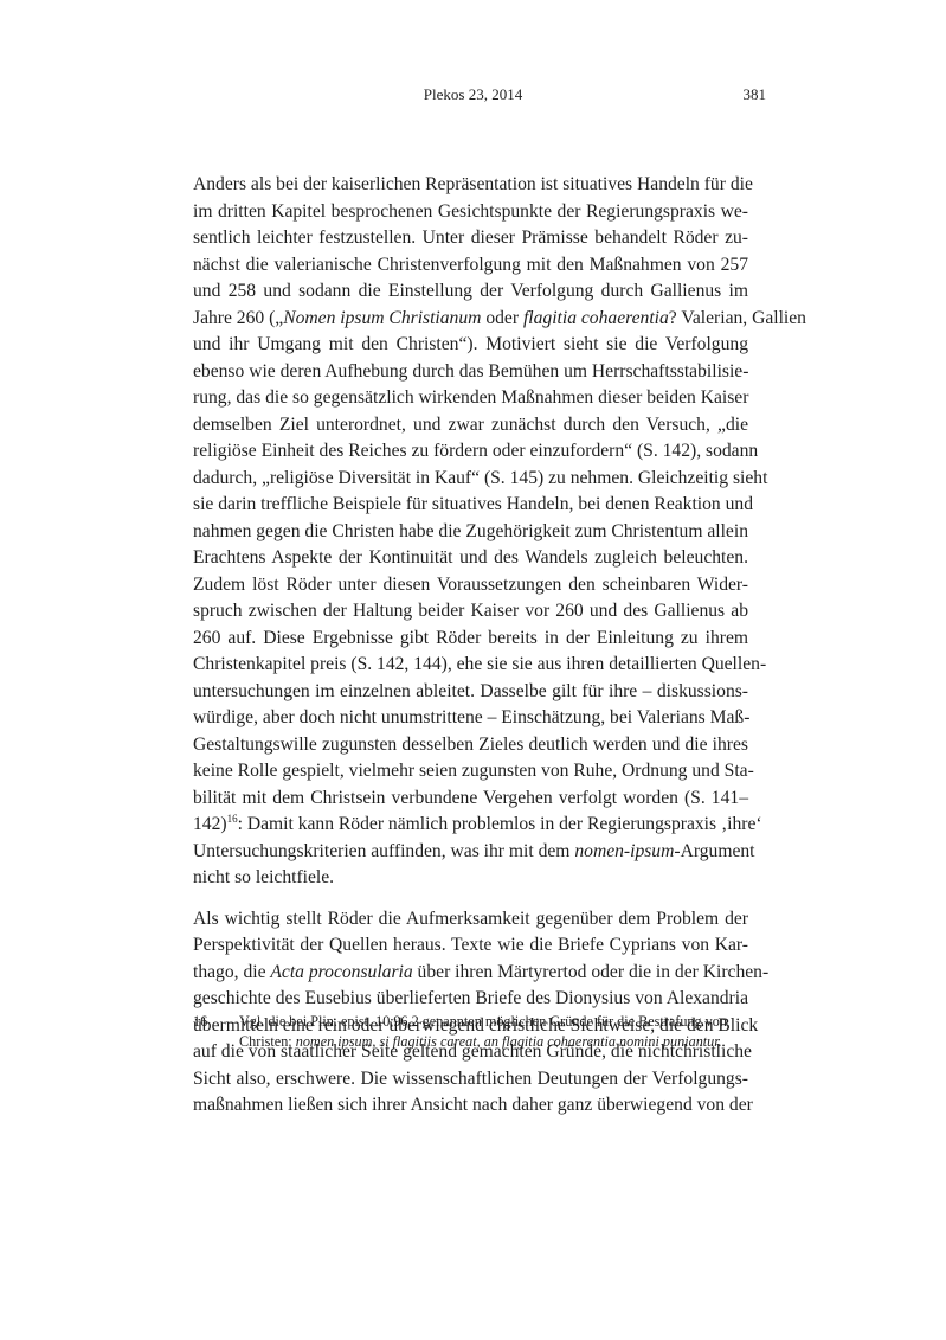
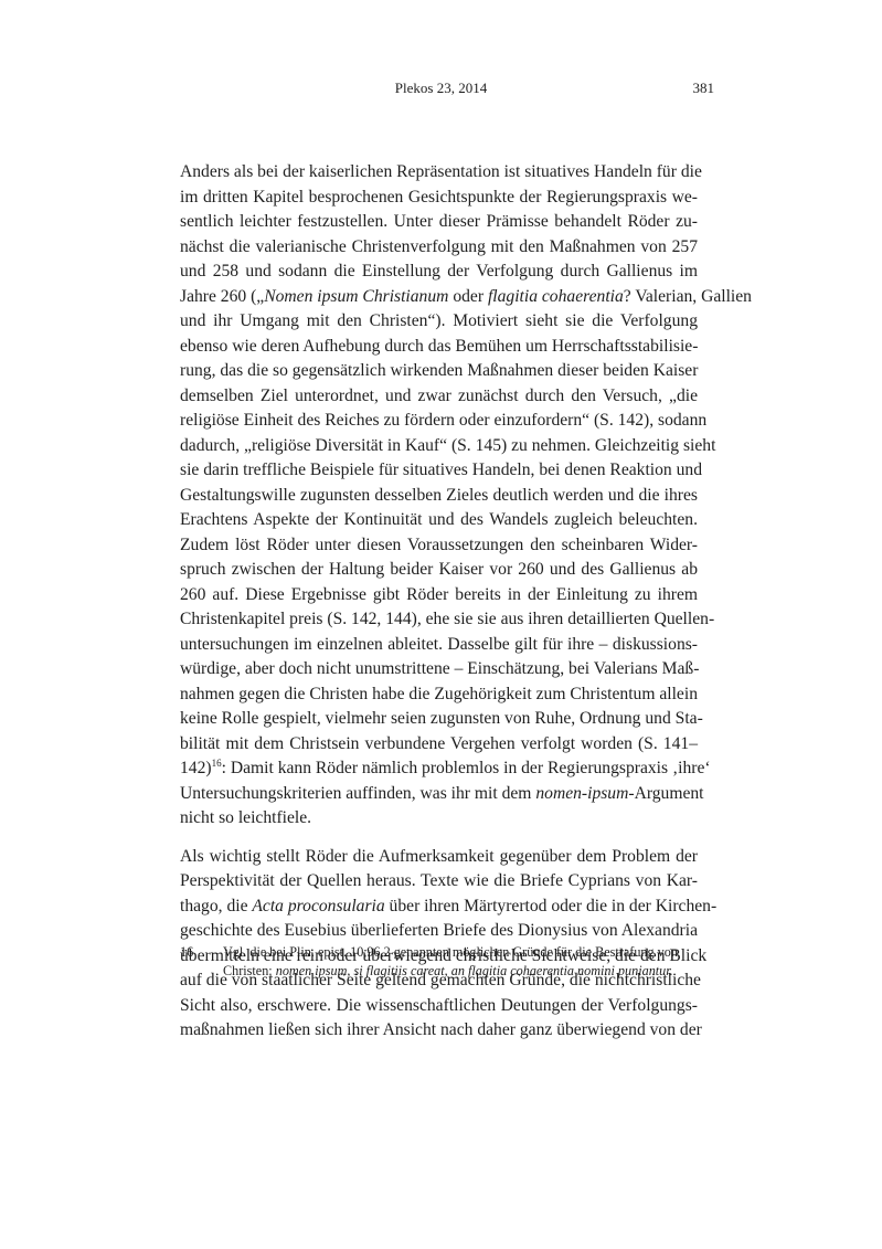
  Plekos 23, 2014
  381
  Anders als bei der kaiserlichen Repräsentation ist situatives Handeln für die
  im dritten Kapitel besprochenen Gesichtspunkte der Regierungspraxis we-
  sentlich leichter festzustellen. Unter dieser Prämisse behandelt Röder zu-
  nächst die valerianische Christenverfolgung mit den Maßnahmen von 257
  und 258 und sodann die Einstellung der Verfolgung durch Gallienus im
  Jahre 260 („Nomen ipsum Christianum oder flagitia cohaerentia? Valerian, Gallien
  und ihr Umgang mit den Christen“). Motiviert sieht sie die Verfolgung
  ebenso wie deren Aufhebung durch das Bemühen um Herrschaftsstabilisie-
  rung, das die so gegensätzlich wirkenden Maßnahmen dieser beiden Kaiser
  demselben Ziel unterordnet, und zwar zunächst durch den Versuch, „die
  religiöse Einheit des Reiches zu fördern oder einzufordern“ (S. 142), sodann
  dadurch, „religiöse Diversität in Kauf“ (S. 145) zu nehmen. Gleichzeitig sieht
  sie darin treffliche Beispiele für situatives Handeln, bei denen Reaktion und
- nahmen gegen die Christen habe die Zugehörigkeit zum Christentum allein
+ Gestaltungswille zugunsten desselben Zieles deutlich werden und die ihres
  Erachtens Aspekte der Kontinuität und des Wandels zugleich beleuchten.
  Zudem löst Röder unter diesen Voraussetzungen den scheinbaren Wider-
  spruch zwischen der Haltung beider Kaiser vor 260 und des Gallienus ab
  260 auf. Diese Ergebnisse gibt Röder bereits in der Einleitung zu ihrem
  Christenkapitel preis (S. 142, 144), ehe sie sie aus ihren detaillierten Quellen-
  untersuchungen im einzelnen ableitet. Dasselbe gilt für ihre – diskussions-
  würdige, aber doch nicht unumstrittene – Einschätzung, bei Valerians Maß-
- Gestaltungswille zugunsten desselben Zieles deutlich werden und die ihres
+ nahmen gegen die Christen habe die Zugehörigkeit zum Christentum allein
  keine Rolle gespielt, vielmehr seien zugunsten von Ruhe, Ordnung und Sta-
  bilität mit dem Christsein verbundene Vergehen verfolgt worden (S. 141–
  142)16: Damit kann Röder nämlich problemlos in der Regierungspraxis ‚ihre‘
  Untersuchungskriterien auffinden, was ihr mit dem nomen-ipsum-Argument
  nicht so leichtfiele.
  Als wichtig stellt Röder die Aufmerksamkeit gegenüber dem Problem der
  Perspektivität der Quellen heraus. Texte wie die Briefe Cyprians von Kar-
  thago, die Acta proconsularia über ihren Märtyrertod oder die in der Kirchen-
  geschichte des Eusebius überlieferten Briefe des Dionysius von Alexandria
  übermitteln eine rein oder überwiegend christliche Sichtweise, die den Blick
  auf die von staatlicher Seite geltend gemachten Gründe, die nichtchristliche
  Sicht also, erschwere. Die wissenschaftlichen Deutungen der Verfolgungs-
  maßnahmen ließen sich ihrer Ansicht nach daher ganz überwiegend von der
  16
  Vgl. die bei Plin. epist. 10,96,2 genannten möglichen Gründe für die Bestrafung von
  Christen: nomen ipsum, si flagitiis careat, an flagitia cohaerentia nomini puniantur.
